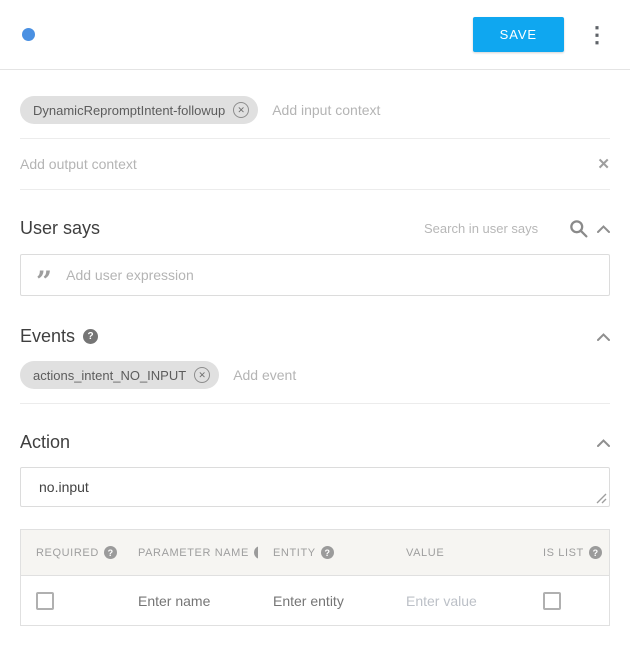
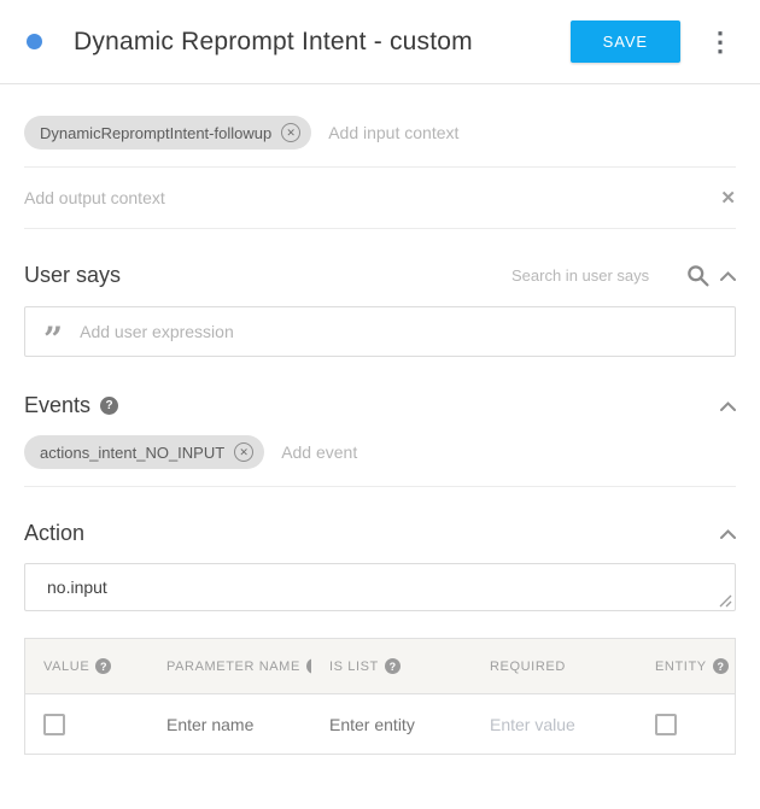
+ Dynamic Reprompt Intent - custom
  SAVE
  ⋮
  DynamicRepromptIntent-followup
  ✕
  Add input context
  Add output context
  ✕
  User says
  Search in user says
  ”
  Add user expression
  Events
  ?
  actions_intent_NO_INPUT
  ✕
  Add event
  Action
  no.input
- REQUIRED
+ VALUE
  ?
  PARAMETER NAME
- ENTITY
+ IS LIST
  ?
- VALUE
+ REQUIRED
- IS LIST
+ ENTITY
  ?
  Enter name
  Enter entity
  Enter value
